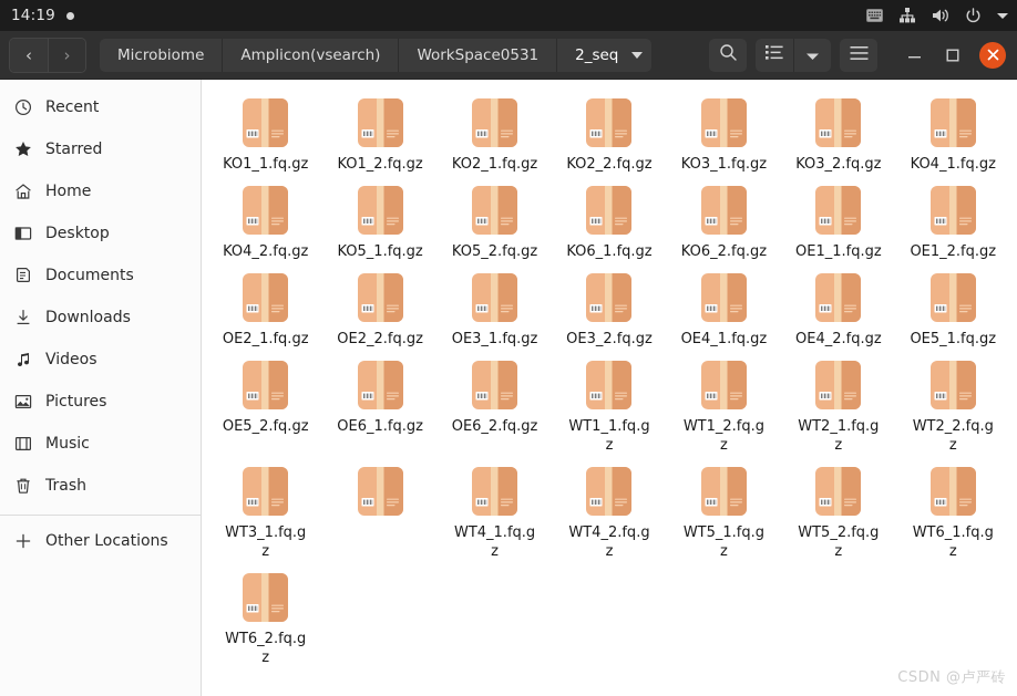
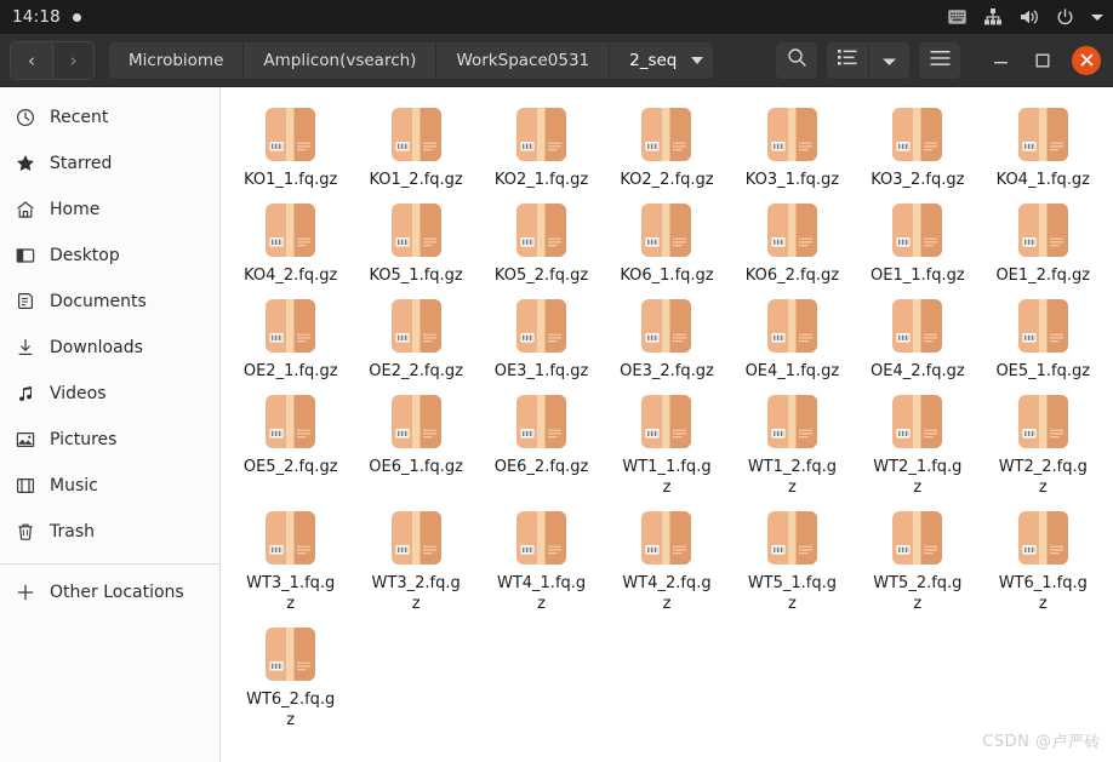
- 14:19
+ 14:18
  ‹
  ›
  Microbiome
  Amplicon(vsearch)
  WorkSpace0531
  2_seq
  Recent
  Starred
  Home
  Desktop
  Documents
  Downloads
  Videos
  Pictures
  Music
  Trash
  Other Locations
  KO1_1.fq.gz
  KO1_2.fq.gz
  KO2_1.fq.gz
  KO2_2.fq.gz
  KO3_1.fq.gz
  KO3_2.fq.gz
  KO4_1.fq.gz
  KO4_2.fq.gz
  KO5_1.fq.gz
  KO5_2.fq.gz
  KO6_1.fq.gz
  KO6_2.fq.gz
  OE1_1.fq.gz
  OE1_2.fq.gz
  OE2_1.fq.gz
  OE2_2.fq.gz
  OE3_1.fq.gz
  OE3_2.fq.gz
  OE4_1.fq.gz
  OE4_2.fq.gz
  OE5_1.fq.gz
  OE5_2.fq.gz
  OE6_1.fq.gz
  OE6_2.fq.gz
  WT1_1.fq.gz
  WT1_2.fq.gz
  WT2_1.fq.gz
  WT2_2.fq.gz
  WT3_1.fq.gz
+ WT3_2.fq.gz
  WT4_1.fq.gz
  WT4_2.fq.gz
  WT5_1.fq.gz
  WT5_2.fq.gz
  WT6_1.fq.gz
  WT6_2.fq.gz
  CSDN @卢严砖
